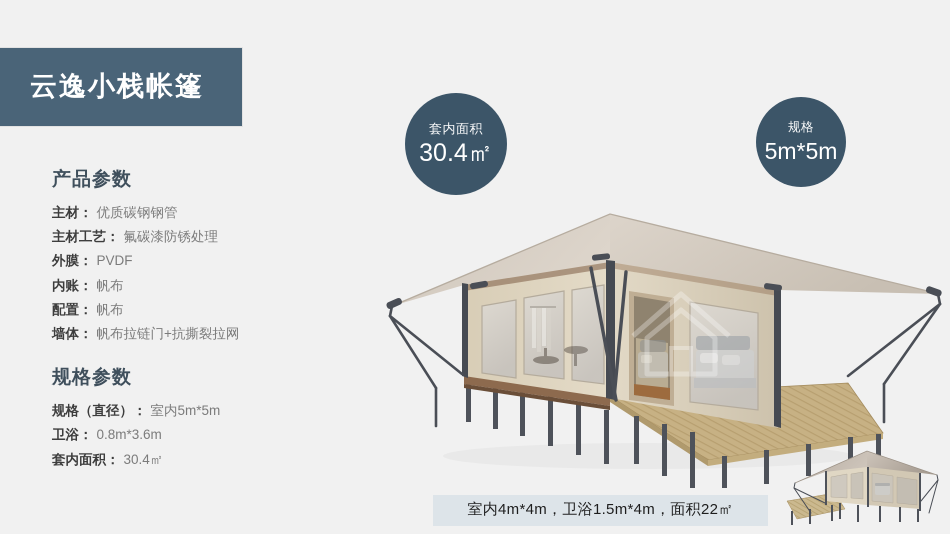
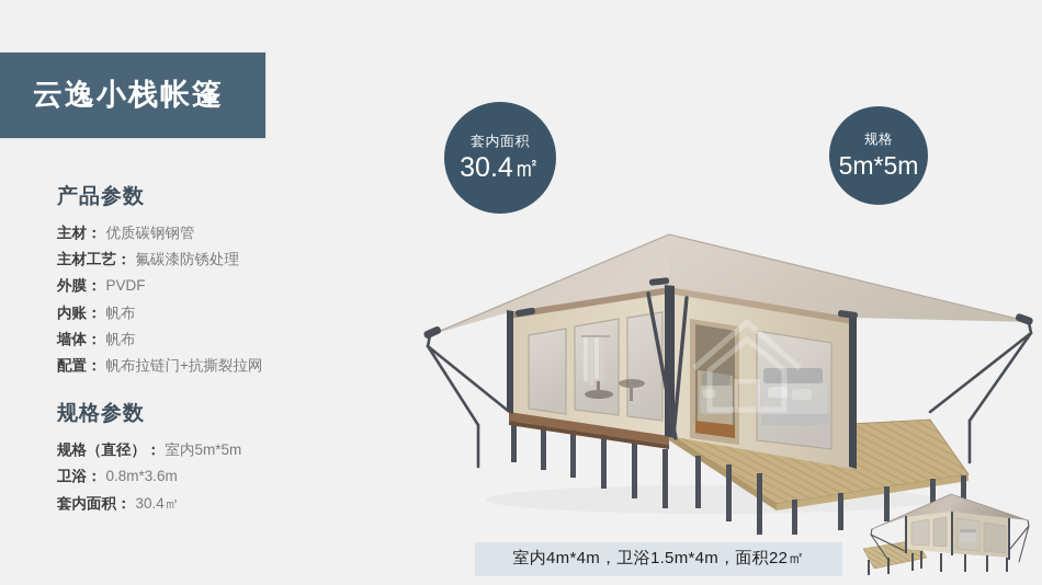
  云逸小栈帐篷
  产品参数
  主材：
  优质碳钢钢管
  主材工艺：
  氟碳漆防锈处理
  外膜：
  PVDF
  内账：
  帆布
- 配置：
+ 墙体：
  帆布
- 墙体：
+ 配置：
  帆布拉链门+抗撕裂拉网
  规格参数
  规格（直径）：
  室内5m*5m
  卫浴：
  0.8m*3.6m
  套内面积：
  30.4㎡
  套内面积
  30.4㎡
  规格
  5m*5m
  室内4m*4m，卫浴1.5m*4m，面积22㎡
